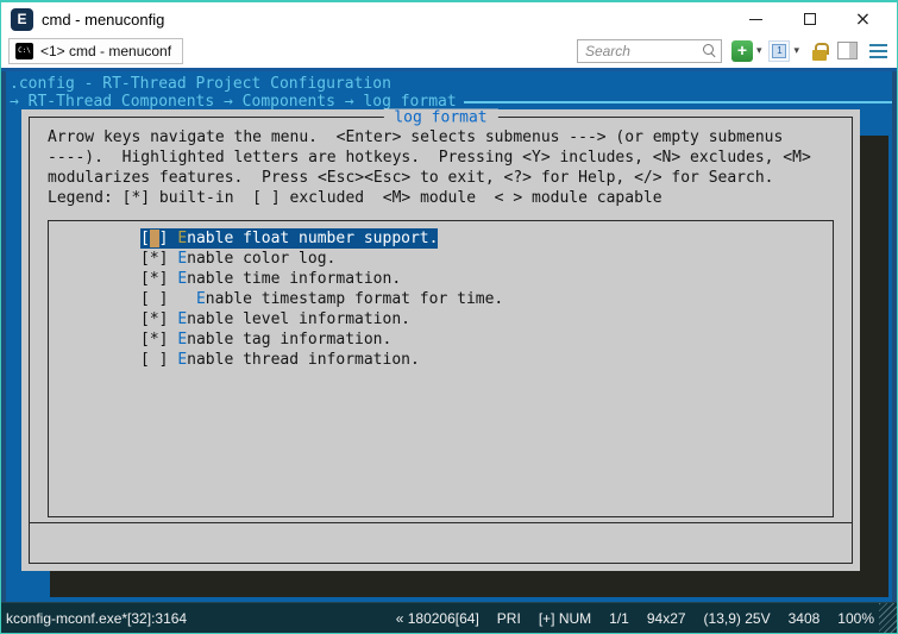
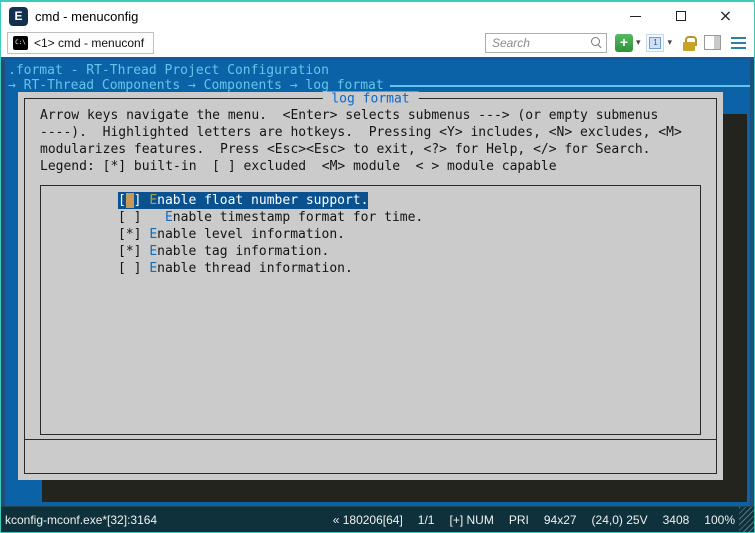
  E
  cmd - menuconfig
  ×
  <1> cmd - menuconf
  Search
  +
  ▾
  1
  ▾
- .config - RT-Thread Project Configuration
+ .format - RT-Thread Project Configuration
  → RT-Thread Components → Components → log format
  log format
  Arrow keys navigate the menu. <Enter> selects submenus ---> (or empty submenus
  ----). Highlighted letters are hotkeys. Pressing <Y> includes, <N> excludes, <M>
  modularizes features. Press <Esc><Esc> to exit, <?> for Help, </> for Search.
  Legend: [*] built-in [ ] excluded <M> module < > module capable
  [ ] Enable float number support.
- [*] Enable color log.
- [*] Enable time information.
  [ ] Enable timestamp format for time.
  [*] Enable level information.
  [*] Enable tag information.
  [ ] Enable thread information.
  kconfig-mconf.exe*[32]:3164
  « 180206[64]
- PRI
+ 1/1
  [+] NUM
- 1/1
+ PRI
  94x27
- (13,9) 25V
+ (24,0) 25V
  3408
  100%
